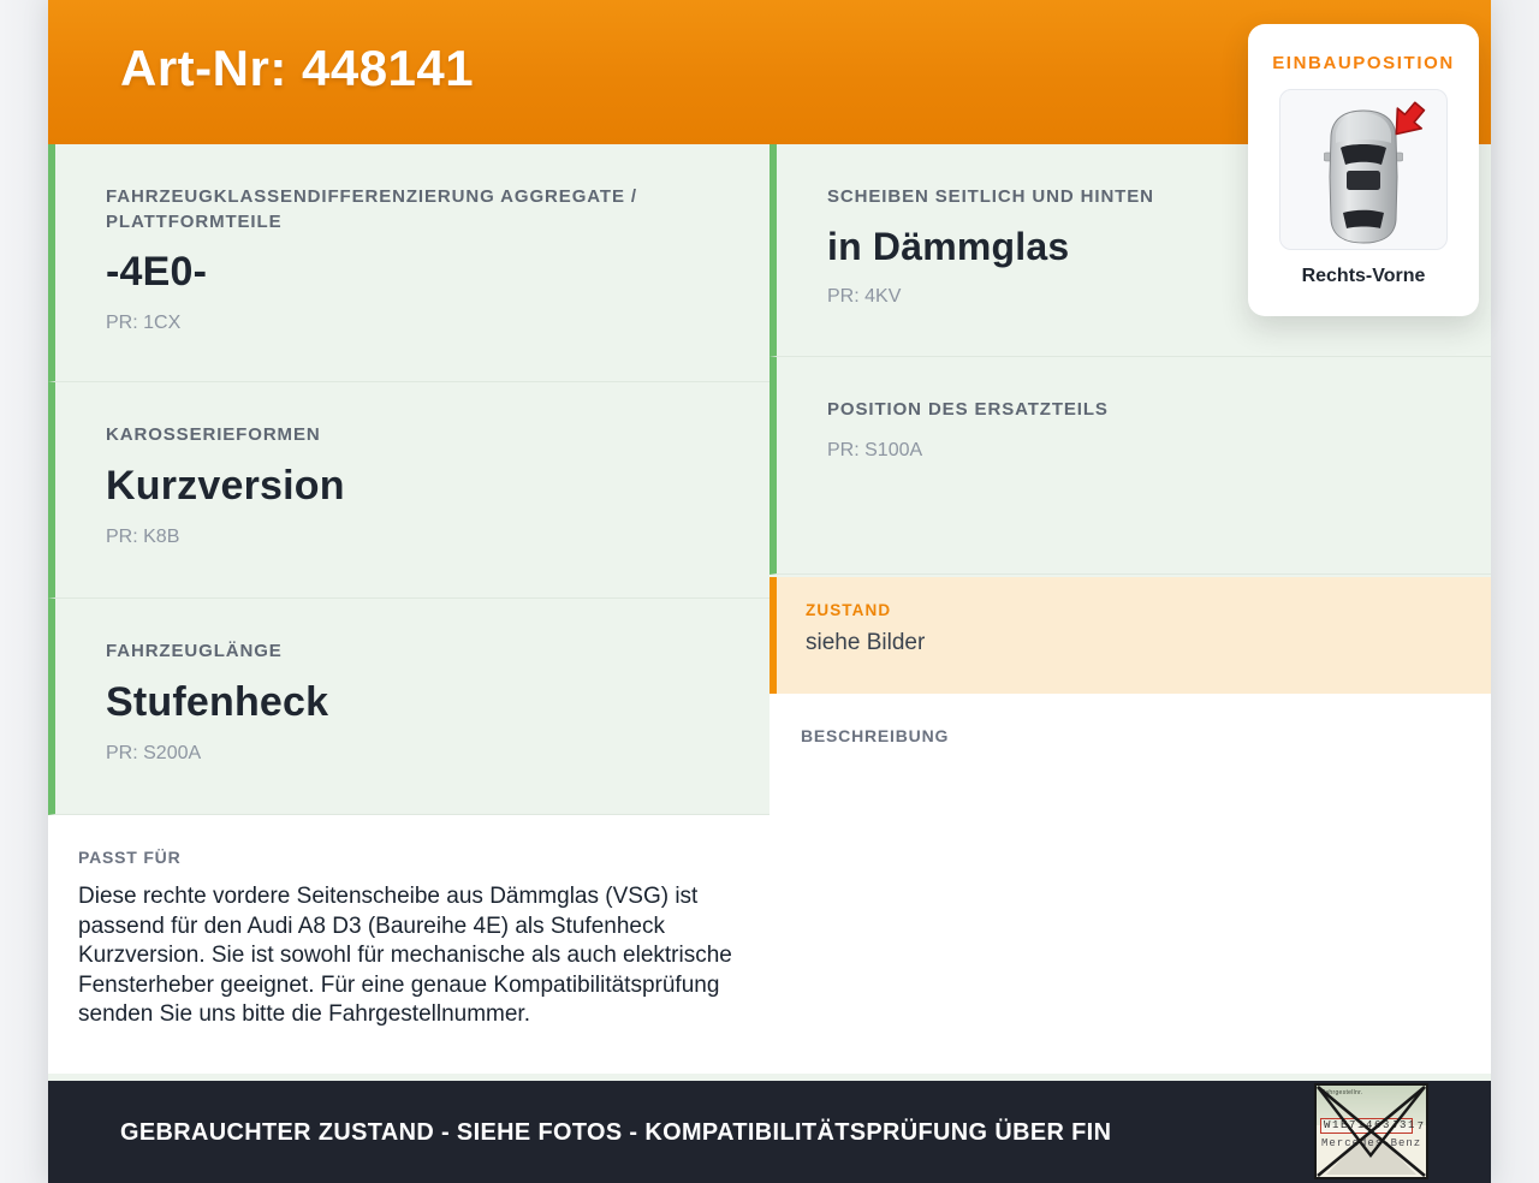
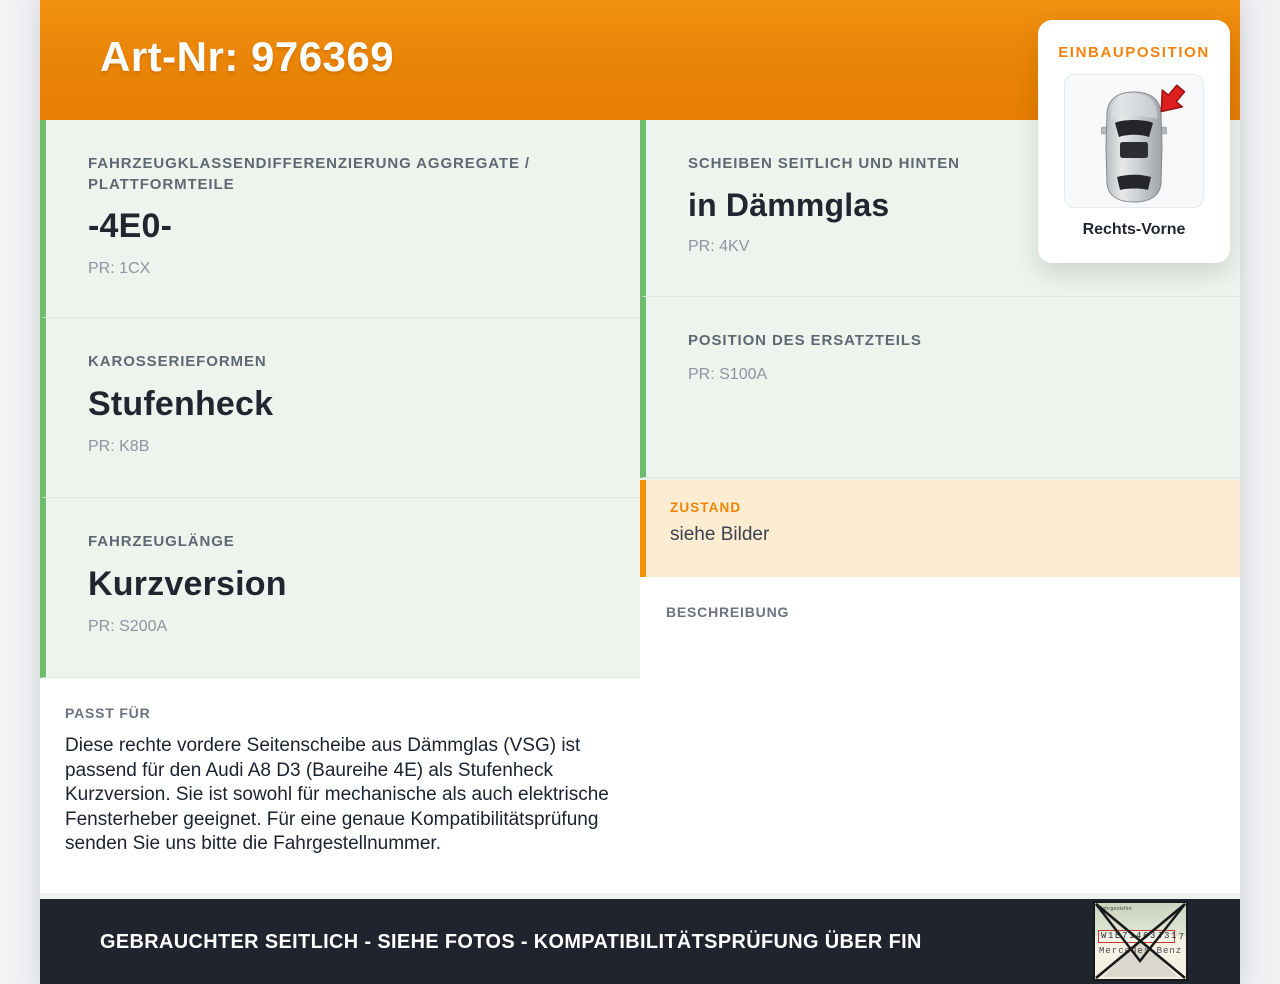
- Art-Nr: 448141
+ Art-Nr: 976369
  EINBAUPOSITION
  Rechts-Vorne
  FAHRZEUGKLASSENDIFFERENZIERUNG AGGREGATE / PLATTFORMTEILE
  -4E0-
  PR: 1CX
  KAROSSERIEFORMEN
- Kurzversion
+ Stufenheck
  PR: K8B
  FAHRZEUGLÄNGE
- Stufenheck
+ Kurzversion
  PR: S200A
  PASST FÜR
  Diese rechte vordere Seitenscheibe aus Dämmglas (VSG) ist passend für den Audi A8 D3 (Baureihe 4E) als Stufenheck Kurzversion. Sie ist sowohl für mechanische als auch elektrische Fensterheber geeignet. Für eine genaue Kompatibilitätsprüfung senden Sie uns bitte die Fahrgestellnummer.
  SCHEIBEN SEITLICH UND HINTEN
  in Dämmglas
  PR: 4KV
  POSITION DES ERSATZTEILS
  PR: S100A
  ZUSTAND
  siehe Bilder
  BESCHREIBUNG
- GEBRAUCHTER ZUSTAND - SIEHE FOTOS - KOMPATIBILITÄTSPRÜFUNG ÜBER FIN
+ GEBRAUCHTER SEITLICH - SIEHE FOTOS - KOMPATIBILITÄTSPRÜFUNG ÜBER FIN
  W1E74331
  7
  MercdeBenz
